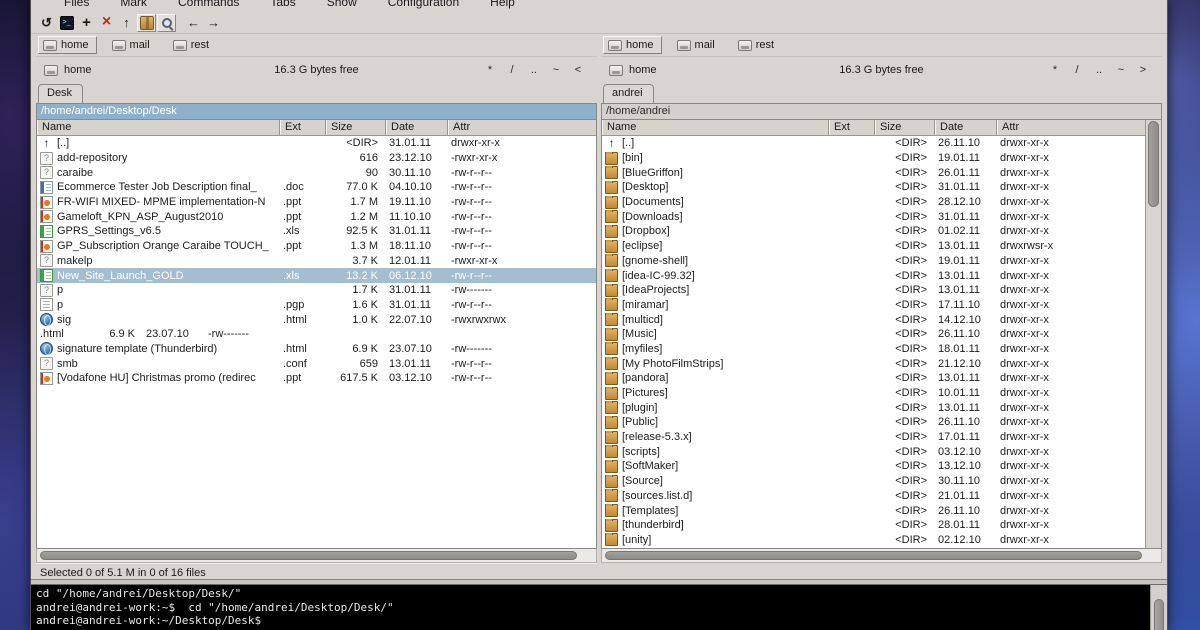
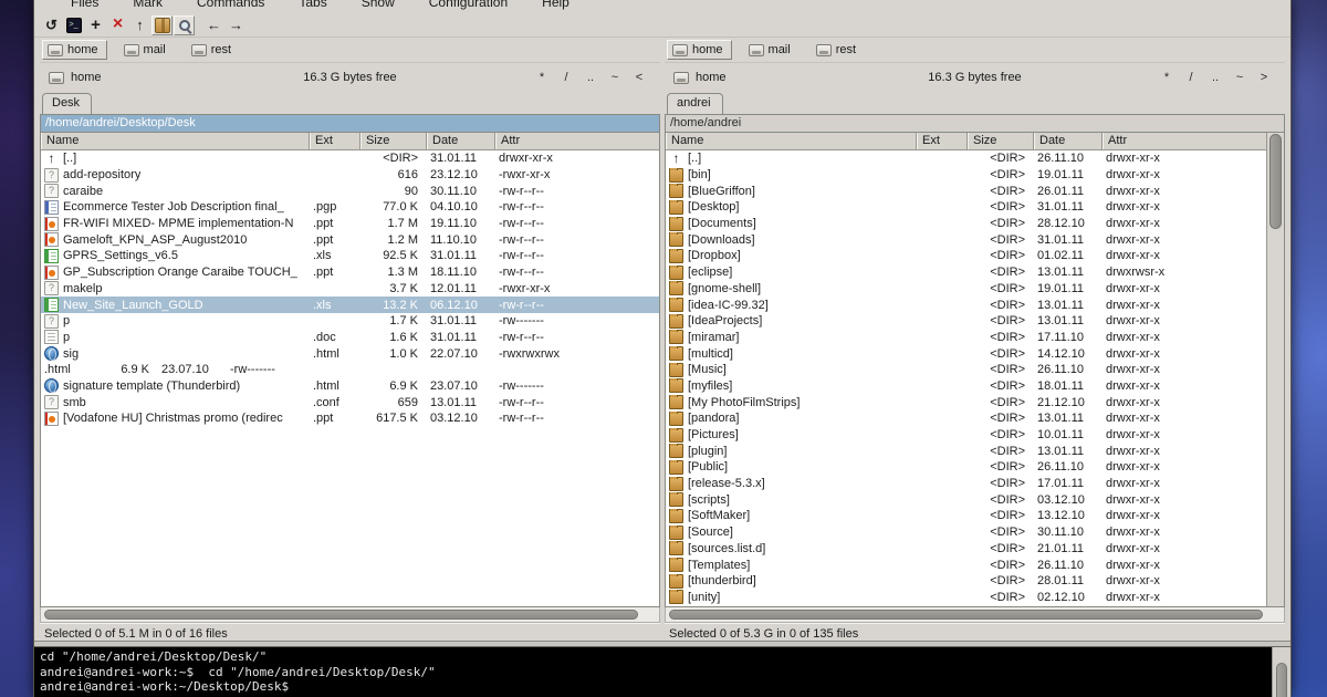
  Files Mark Commands Tabs Show Configuration Help
  ↺
  +
  ×
  ↑
  ←
  →
  home
  mail
  rest
  home
  16.3 G bytes free
  *
  /
  ..
  ~
  <
  Desk
  /home/andrei/Desktop/Desk
  Name
  Ext
  Size
  Date
  Attr
  ↑
  [..]
  <DIR>
  31.01.11
  drwxr-xr-x
  ?
  add-repository
  616
  23.12.10
  -rwxr-xr-x
  ?
  caraibe
  90
  30.11.10
  -rw-r--r--
  Ecommerce Tester Job Description final_
- .doc
+ .pgp
  77.0 K
  04.10.10
  -rw-r--r--
  FR-WIFI MIXED- MPME implementation-N
  .ppt
  1.7 M
  19.11.10
  -rw-r--r--
  Gameloft_KPN_ASP_August2010
  .ppt
  1.2 M
  11.10.10
  -rw-r--r--
  GPRS_Settings_v6.5
  .xls
  92.5 K
  31.01.11
  -rw-r--r--
  GP_Subscription Orange Caraibe TOUCH_
  .ppt
  1.3 M
  18.11.10
  -rw-r--r--
  ?
  makelp
  3.7 K
  12.01.11
  -rwxr-xr-x
  New_Site_Launch_GOLD
  .xls
  13.2 K
  06.12.10
  -rw-r--r--
  ?
  p
  1.7 K
  31.01.11
  -rw-------
  p
- .pgp
+ .doc
  1.6 K
  31.01.11
  -rw-r--r--
  sig
  .html
  1.0 K
  22.07.10
  -rwxrwxrwx
  .html
  6.9 K
  23.07.10
  -rw-------
  signature template (Thunderbird)
  .html
  6.9 K
  23.07.10
  -rw-------
  ?
  smb
  .conf
  659
  13.01.11
  -rw-r--r--
  [Vodafone HU] Christmas promo (redirec
  .ppt
  617.5 K
  03.12.10
  -rw-r--r--
  Selected 0 of 5.1 M in 0 of 16 files
  home
  mail
  rest
  home
  16.3 G bytes free
  *
  /
  ..
  ~
  >
  andrei
  /home/andrei
  Name
  Ext
  Size
  Date
  Attr
  ↑
  [..]
  <DIR>
  26.11.10
  drwxr-xr-x
  [bin]
  <DIR>
  19.01.11
  drwxr-xr-x
  [BlueGriffon]
  <DIR>
  26.01.11
  drwxr-xr-x
  [Desktop]
  <DIR>
  31.01.11
  drwxr-xr-x
  [Documents]
  <DIR>
  28.12.10
  drwxr-xr-x
  [Downloads]
  <DIR>
  31.01.11
  drwxr-xr-x
  [Dropbox]
  <DIR>
  01.02.11
  drwxr-xr-x
  [eclipse]
  <DIR>
  13.01.11
  drwxrwsr-x
  [gnome-shell]
  <DIR>
  19.01.11
  drwxr-xr-x
  [idea-IC-99.32]
  <DIR>
  13.01.11
  drwxr-xr-x
  [IdeaProjects]
  <DIR>
  13.01.11
  drwxr-xr-x
  [miramar]
  <DIR>
  17.11.10
  drwxr-xr-x
  [multicd]
  <DIR>
  14.12.10
  drwxr-xr-x
  [Music]
  <DIR>
  26.11.10
  drwxr-xr-x
  [myfiles]
  <DIR>
  18.01.11
  drwxr-xr-x
  [My PhotoFilmStrips]
  <DIR>
  21.12.10
  drwxr-xr-x
  [pandora]
  <DIR>
  13.01.11
  drwxr-xr-x
  [Pictures]
  <DIR>
  10.01.11
  drwxr-xr-x
  [plugin]
  <DIR>
  13.01.11
  drwxr-xr-x
  [Public]
  <DIR>
  26.11.10
  drwxr-xr-x
  [release-5.3.x]
  <DIR>
  17.01.11
  drwxr-xr-x
  [scripts]
  <DIR>
  03.12.10
  drwxr-xr-x
  [SoftMaker]
  <DIR>
  13.12.10
  drwxr-xr-x
  [Source]
  <DIR>
  30.11.10
  drwxr-xr-x
  [sources.list.d]
  <DIR>
  21.01.11
  drwxr-xr-x
  [Templates]
  <DIR>
  26.11.10
  drwxr-xr-x
  [thunderbird]
  <DIR>
  28.01.11
  drwxr-xr-x
  [unity]
  <DIR>
  02.12.10
  drwxr-xr-x
+ Selected 0 of 5.3 G in 0 of 135 files
  cd "/home/andrei/Desktop/Desk/"
  andrei@andrei-work:~$ cd "/home/andrei/Desktop/Desk/"
  andrei@andrei-work:~/Desktop/Desk$
